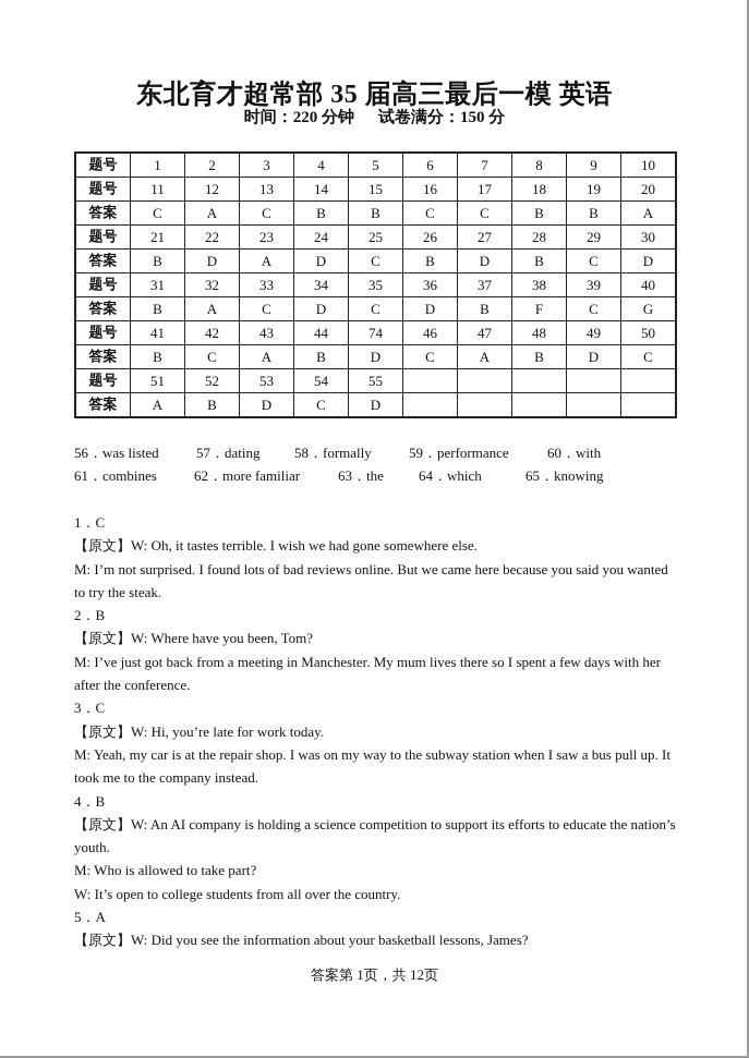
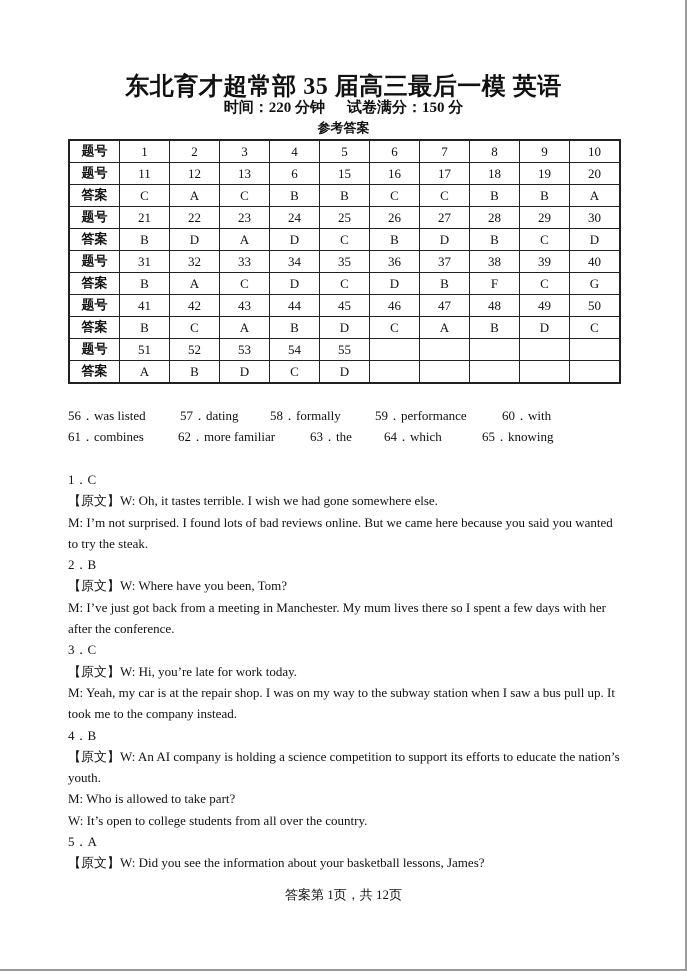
  东北育才超常部 35 届高三最后一模 英语
  时间：220 分钟 试卷满分：150 分
+ 参考答案
  题号	1	2	3	4	5	6	7	8	9	10
- 题号	11	12	13	14	15	16	17	18	19	20
+ 题号	11	12	13	6	15	16	17	18	19	20
  答案	C	A	C	B	B	C	C	B	B	A
  题号	21	22	23	24	25	26	27	28	29	30
  答案	B	D	A	D	C	B	D	B	C	D
  题号	31	32	33	34	35	36	37	38	39	40
  答案	B	A	C	D	C	D	B	F	C	G
- 题号	41	42	43	44	74	46	47	48	49	50
+ 题号	41	42	43	44	45	46	47	48	49	50
  答案	B	C	A	B	D	C	A	B	D	C
  题号	51	52	53	54	55
  答案	A	B	D	C	D
  56．was listed
  57．dating
  58．formally
  59．performance
  60．with
  61．combines
  62．more familiar
  63．the
  64．which
  65．knowing
  1．C
  【原文】W: Oh, it tastes terrible. I wish we had gone somewhere else.
  M: I’m not surprised. I found lots of bad reviews online. But we came here because you said you wanted to try the steak.
  2．B
  【原文】W: Where have you been, Tom?
  M: I’ve just got back from a meeting in Manchester. My mum lives there so I spent a few days with her after the conference.
  3．C
  【原文】W: Hi, you’re late for work today.
  M: Yeah, my car is at the repair shop. I was on my way to the subway station when I saw a bus pull up. It took me to the company instead.
  4．B
  【原文】W: An AI company is holding a science competition to support its efforts to educate the nation’s youth.
  M: Who is allowed to take part?
  W: It’s open to college students from all over the country.
  5．A
  【原文】W: Did you see the information about your basketball lessons, James?
  答案第 1页，共 12页
